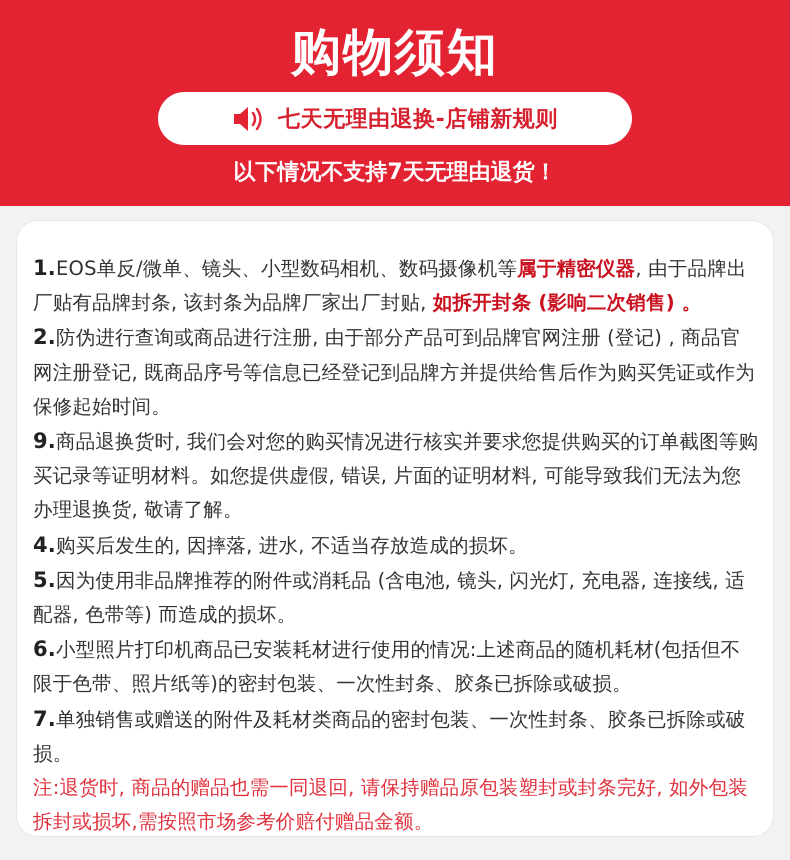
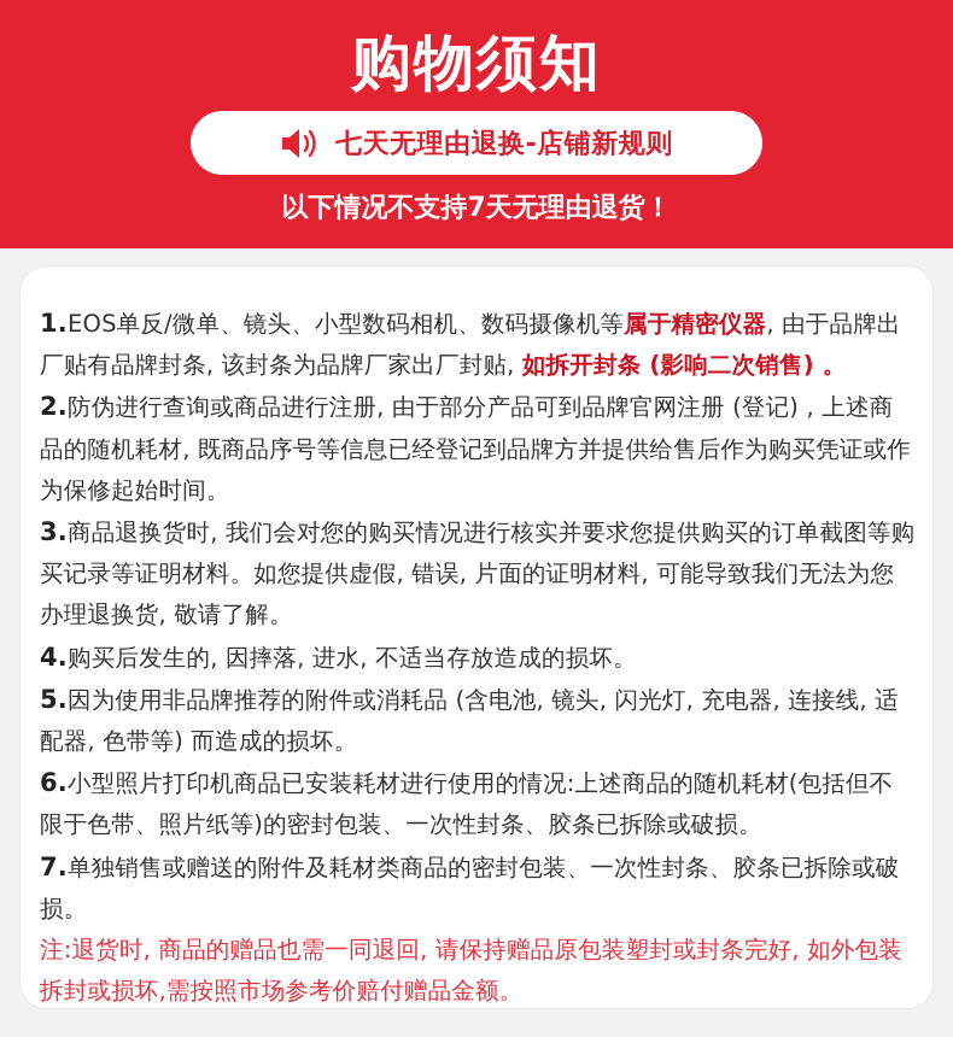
  购物须知
  七天无理由退换-店铺新规则
  以下情况不支持7天无理由退货！
  1.EOS单反/微单、镜头、小型数码相机、数码摄像机等属于精密仪器, 由于品牌出厂贴有品牌封条, 该封条为品牌厂家出厂封贴, 如拆开封条 (影响二次销售) 。
- 2.防伪进行查询或商品进行注册, 由于部分产品可到品牌官网注册 (登记) , 商品官网注册登记, 既商品序号等信息已经登记到品牌方并提供给售后作为购买凭证或作为保修起始时间。
+ 2.防伪进行查询或商品进行注册, 由于部分产品可到品牌官网注册 (登记) , 上述商品的随机耗材, 既商品序号等信息已经登记到品牌方并提供给售后作为购买凭证或作为保修起始时间。
- 9.商品退换货时, 我们会对您的购买情况进行核实并要求您提供购买的订单截图等购买记录等证明材料。如您提供虚假, 错误, 片面的证明材料, 可能导致我们无法为您办理退换货, 敬请了解。
+ 3.商品退换货时, 我们会对您的购买情况进行核实并要求您提供购买的订单截图等购买记录等证明材料。如您提供虚假, 错误, 片面的证明材料, 可能导致我们无法为您办理退换货, 敬请了解。
  4.购买后发生的, 因摔落, 进水, 不适当存放造成的损坏。
  5.因为使用非品牌推荐的附件或消耗品 (含电池, 镜头, 闪光灯, 充电器, 连接线, 适配器, 色带等) 而造成的损坏。
  6.小型照片打印机商品已安装耗材进行使用的情况:上述商品的随机耗材(包括但不限于色带、照片纸等)的密封包装、一次性封条、胶条已拆除或破损。
  7.单独销售或赠送的附件及耗材类商品的密封包装、一次性封条、胶条已拆除或破损。
  注:退货时, 商品的赠品也需一同退回, 请保持赠品原包装塑封或封条完好, 如外包装拆封或损坏,需按照市场参考价赔付赠品金额。
